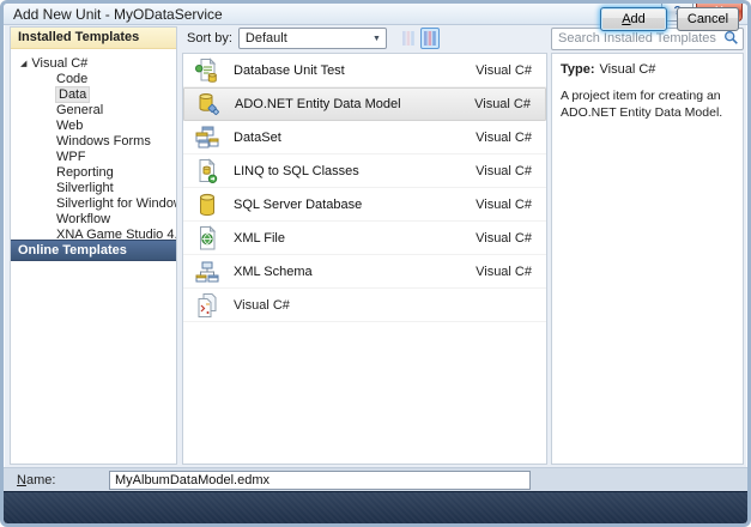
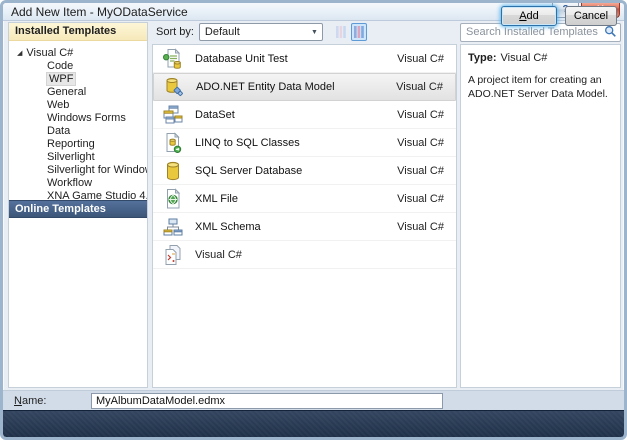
- Add New Unit - MyODataService
+ Add New Item - MyODataService
  Installed Templates
  Visual C#
  Code
- Data
+ WPF
  General
  Web
  Windows Forms
- WPF
+ Data
  Reporting
  Silverlight
  Silverlight for Windo
  Workflow
  XNA Game Studio 4.
  Online Templates
  Sort by:
  Default
  Database Unit Test
  Visual C#
  ADO.NET Entity Data Model
  Visual C#
  DataSet
  Visual C#
  LINQ to SQL Classes
  Visual C#
  SQL Server Database
  Visual C#
  XML File
  Visual C#
  XML Schema
  Visual C#
  Visual C#
  Search Installed Templates
  Type: Visual C#
- A project item for creating an ADO.NET Entity Data Model.
+ A project item for creating an ADO.NET Server Data Model.
  Name:
  MyAlbumDataModel.edmx
  Add
  Cancel
